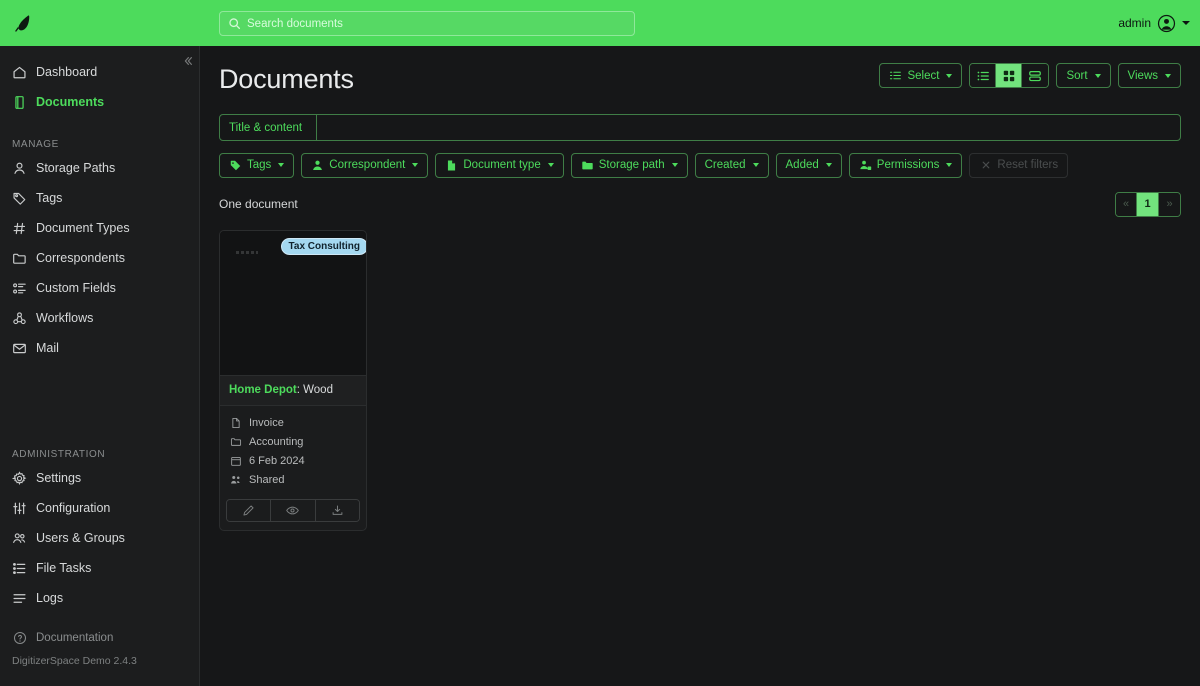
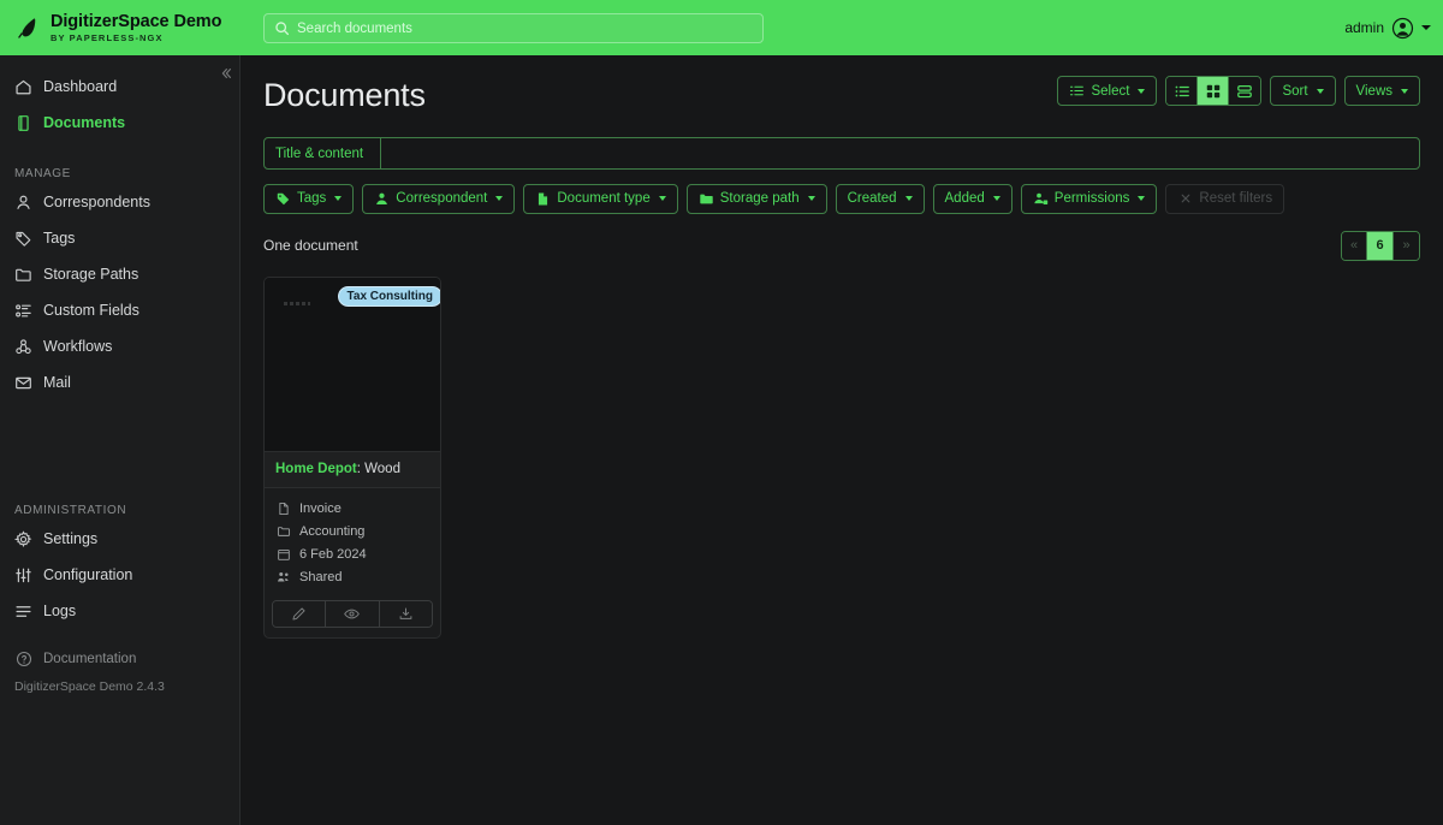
+ DigitizerSpace Demo
+ BY PAPERLESS-NGX
  Search documents
  admin
  Dashboard
  Documents
  MANAGE
- Storage Paths
+ Correspondents
  Tags
- Document Types
- Correspondents
+ Storage Paths
  Custom Fields
  Workflows
  Mail
  ADMINISTRATION
  Settings
  Configuration
- Users & Groups
- File Tasks
  Logs
  Documentation
  DigitizerSpace Demo 2.4.3
  Documents
  Select
  Sort
  Views
  Title & content
  Tags
  Correspondent
  Document type
  Storage path
  Created
  Added
  Permissions
  Reset filters
  One document
  «
- 1
+ 6
  »
  Tax Consulting
  Home Depot: Wood
  Invoice
  Accounting
  6 Feb 2024
  Shared
